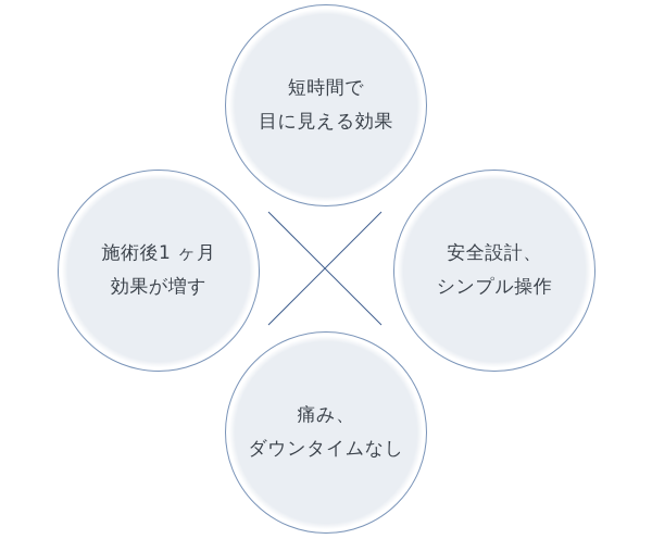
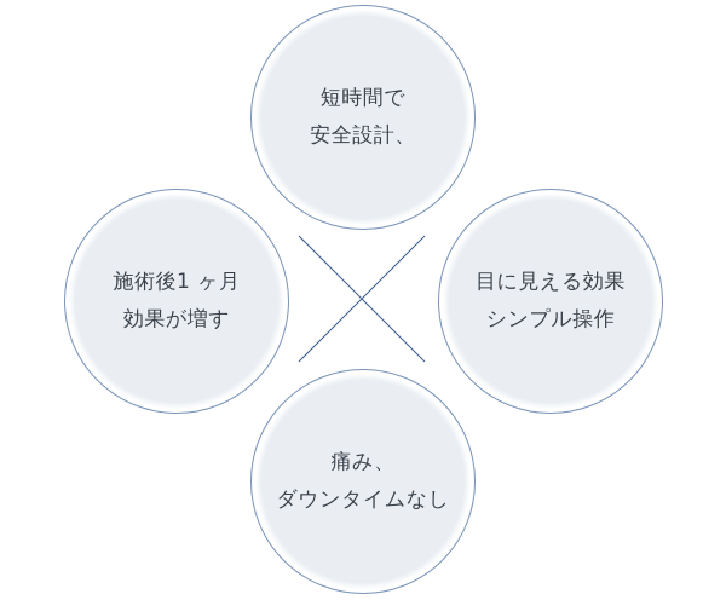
  短時間で
- 目に見える効果
+ 安全設計、
  施術後1 ヶ月
  効果が増す
- 安全設計、
+ 目に見える効果
  シンプル操作
  痛み、
  ダウンタイムなし
